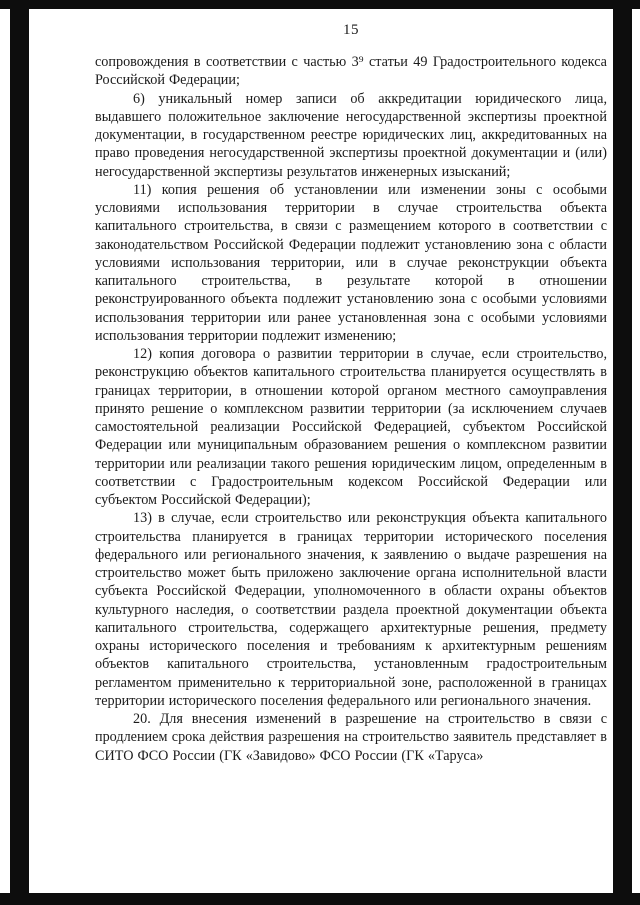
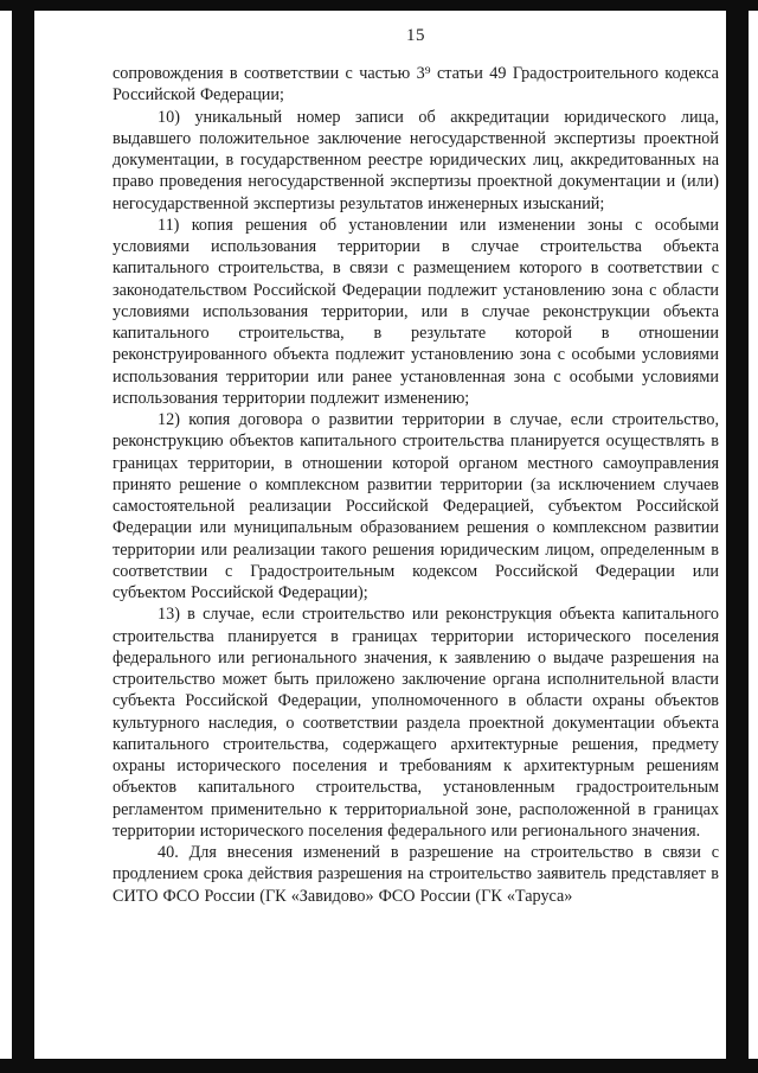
  15
  сопровождения в соответствии с частью 3⁹ статьи 49 Градостроительного кодекса Российской Федерации;
- 6) уникальный номер записи об аккредитации юридического лица, выдавшего положительное заключение негосударственной экспертизы проектной документации, в государственном реестре юридических лиц, аккредитованных на право проведения негосударственной экспертизы проектной документации и (или) негосударственной экспертизы результатов инженерных изысканий;
+ 10) уникальный номер записи об аккредитации юридического лица, выдавшего положительное заключение негосударственной экспертизы проектной документации, в государственном реестре юридических лиц, аккредитованных на право проведения негосударственной экспертизы проектной документации и (или) негосударственной экспертизы результатов инженерных изысканий;
  11) копия решения об установлении или изменении зоны с особыми условиями использования территории в случае строительства объекта капитального строительства, в связи с размещением которого в соответствии с законодательством Российской Федерации подлежит установлению зона с области условиями использования территории, или в случае реконструкции объекта капитального строительства, в результате которой в отношении реконструированного объекта подлежит установлению зона с особыми условиями использования территории или ранее установленная зона с особыми условиями использования территории подлежит изменению;
  12) копия договора о развитии территории в случае, если строительство, реконструкцию объектов капитального строительства планируется осуществлять в границах территории, в отношении которой органом местного самоуправления принято решение о комплексном развитии территории (за исключением случаев самостоятельной реализации Российской Федерацией, субъектом Российской Федерации или муниципальным образованием решения о комплексном развитии территории или реализации такого решения юридическим лицом, определенным в соответствии с Градостроительным кодексом Российской Федерации или субъектом Российской Федерации);
  13) в случае, если строительство или реконструкция объекта капитального строительства планируется в границах территории исторического поселения федерального или регионального значения, к заявлению о выдаче разрешения на строительство может быть приложено заключение органа исполнительной власти субъекта Российской Федерации, уполномоченного в области охраны объектов культурного наследия, о соответствии раздела проектной документации объекта капитального строительства, содержащего архитектурные решения, предмету охраны исторического поселения и требованиям к архитектурным решениям объектов капитального строительства, установленным градостроительным регламентом применительно к территориальной зоне, расположенной в границах территории исторического поселения федерального или регионального значения.
- 20. Для внесения изменений в разрешение на строительство в связи с продлением срока действия разрешения на строительство заявитель представляет в СИТО ФСО России (ГК «Завидово» ФСО России (ГК «Таруса»
+ 40. Для внесения изменений в разрешение на строительство в связи с продлением срока действия разрешения на строительство заявитель представляет в СИТО ФСО России (ГК «Завидово» ФСО России (ГК «Таруса»
